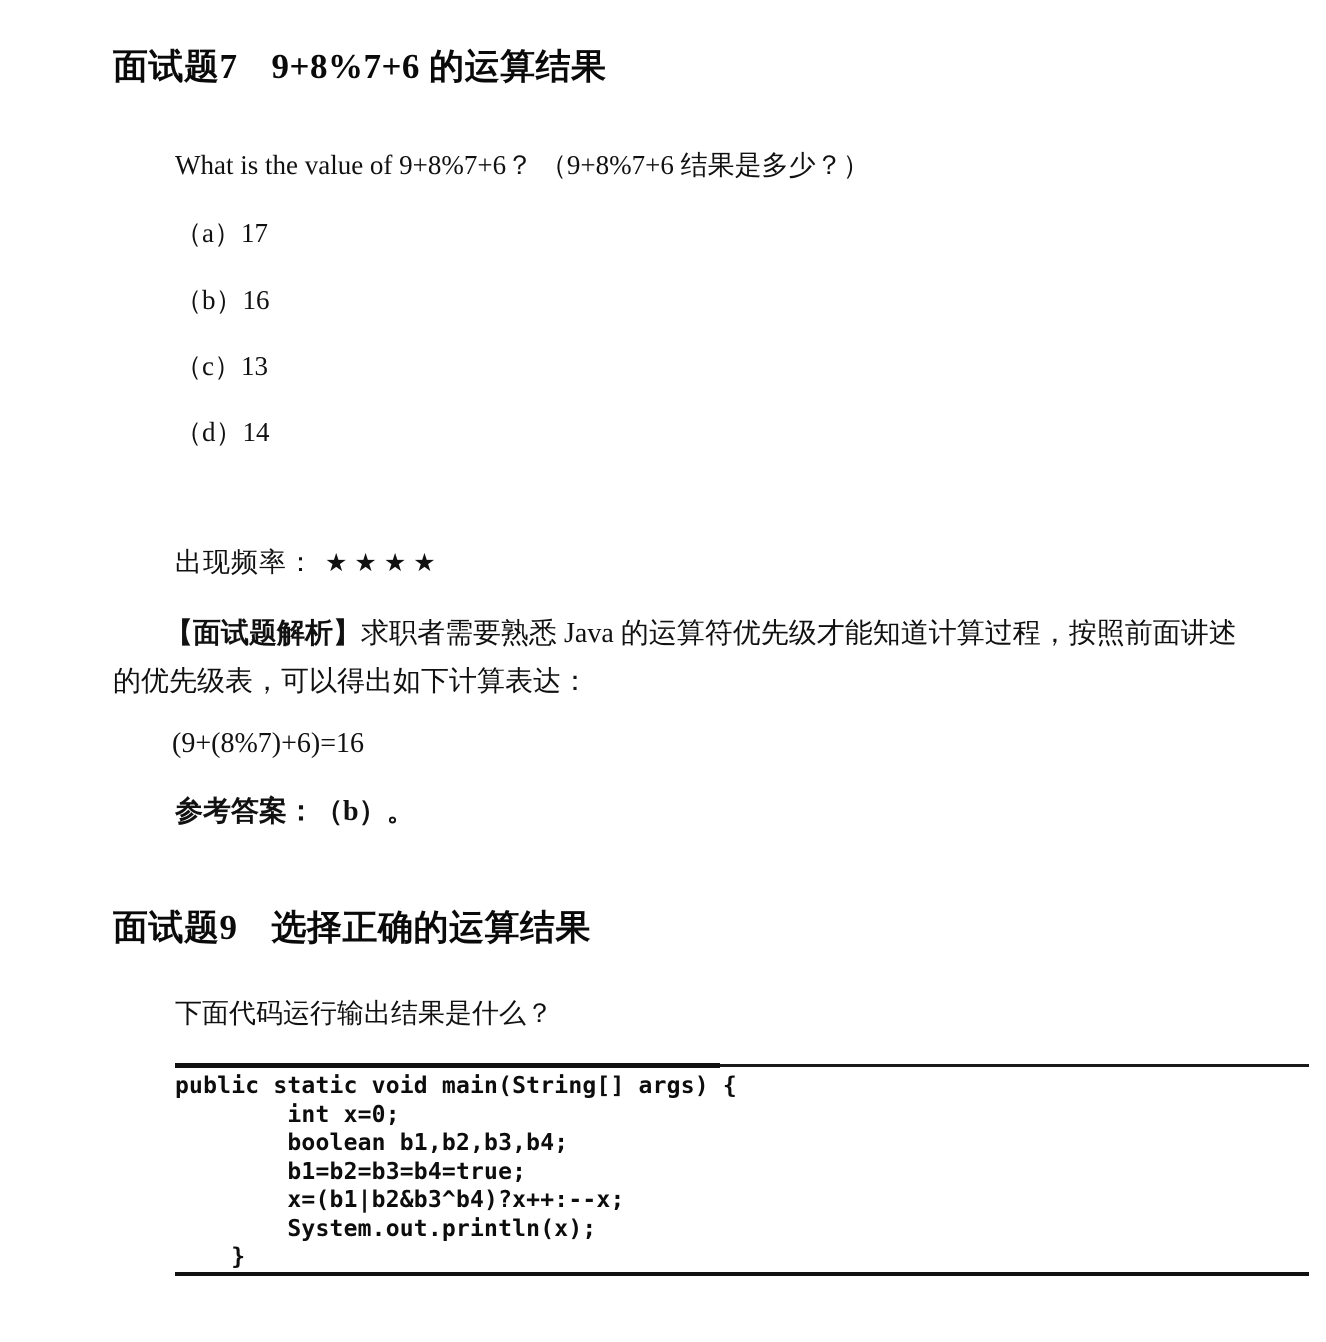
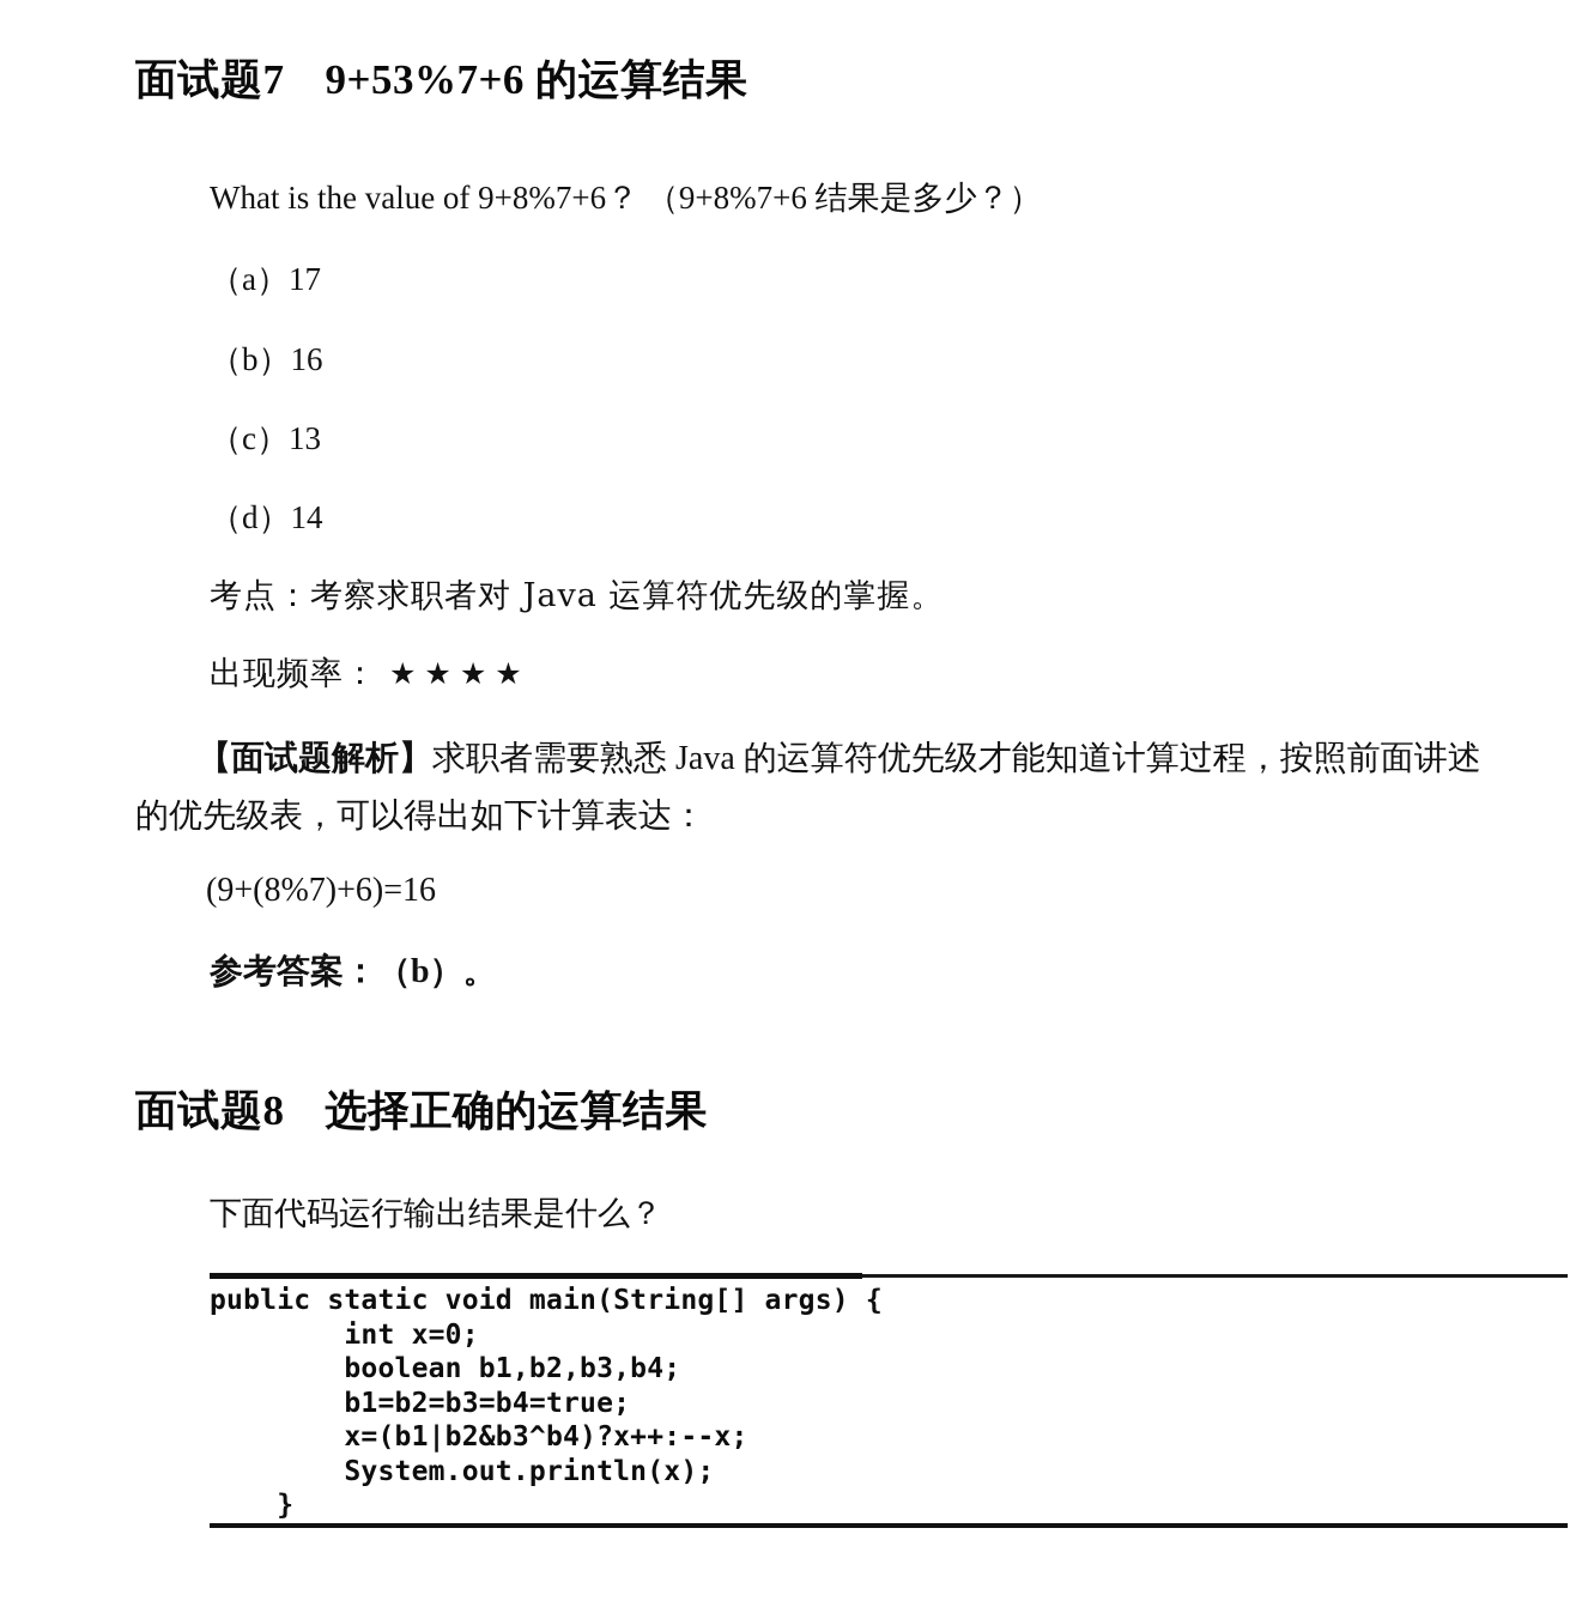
- 面试题7 9+8%7+6 的运算结果
+ 面试题7 9+53%7+6 的运算结果
  What is the value of 9+8%7+6？ （9+8%7+6 结果是多少？）
  （a）17
  （b）16
  （c）13
  （d）14
+ 考点：考察求职者对 Java 运算符优先级的掌握。
  出现频率： ★★★★
  【面试题解析】求职者需要熟悉 Java 的运算符优先级才能知道计算过程，按照前面讲述
  的优先级表，可以得出如下计算表达：
  (9+(8%7)+6)=16
  参考答案：（b）。
- 面试题9 选择正确的运算结果
+ 面试题8 选择正确的运算结果
  下面代码运行输出结果是什么？
  public static void main(String[] args) {
  int x=0;
  boolean b1,b2,b3,b4;
  b1=b2=b3=b4=true;
  x=(b1|b2&b3^b4)?x++:--x;
  System.out.println(x);
  }
